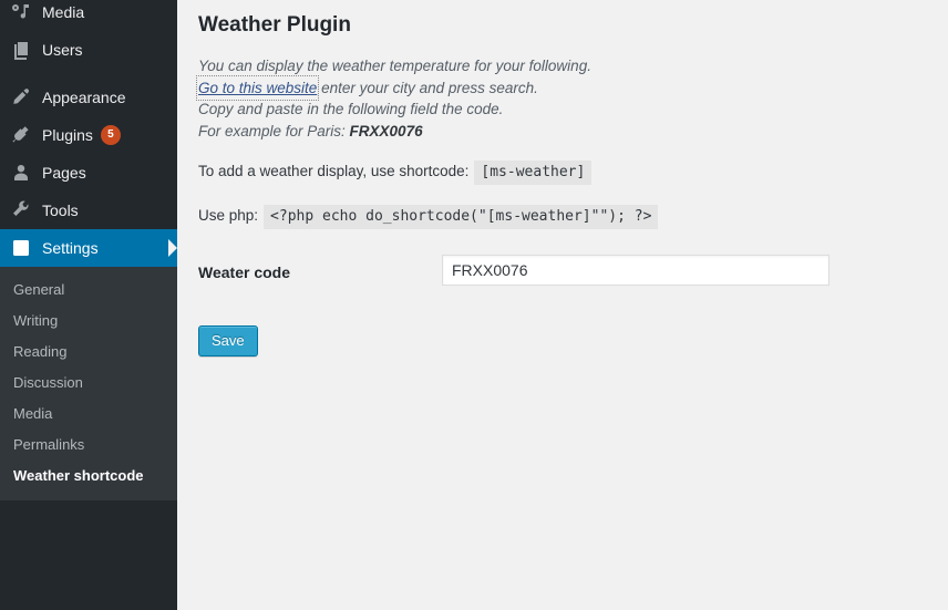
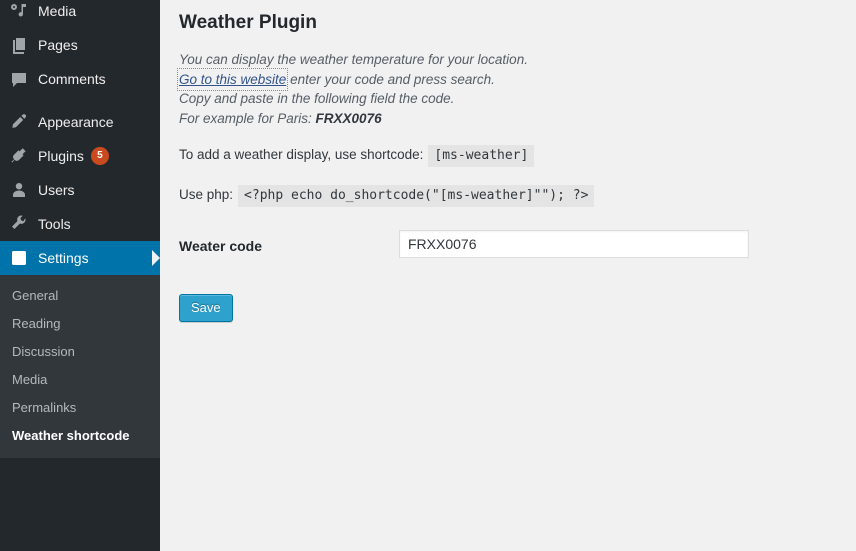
  Media
- Users
+ Pages
+ Comments
  Appearance
  Plugins
  5
- Pages
+ Users
  Tools
  Settings
  General
- Writing
  Reading
  Discussion
  Media
  Permalinks
  Weather shortcode
  Weather Plugin
- You can display the weather temperature for your following.
+ You can display the weather temperature for your location.
- Go to this website enter your city and press search.
+ Go to this website enter your code and press search.
  Copy and paste in the following field the code.
  For example for Paris: FRXX0076
  To add a weather display, use shortcode: [ms-weather]
  Use php: <?php echo do_shortcode("[ms-weather]""); ?>
  Weater code
  FRXX0076
  Save
